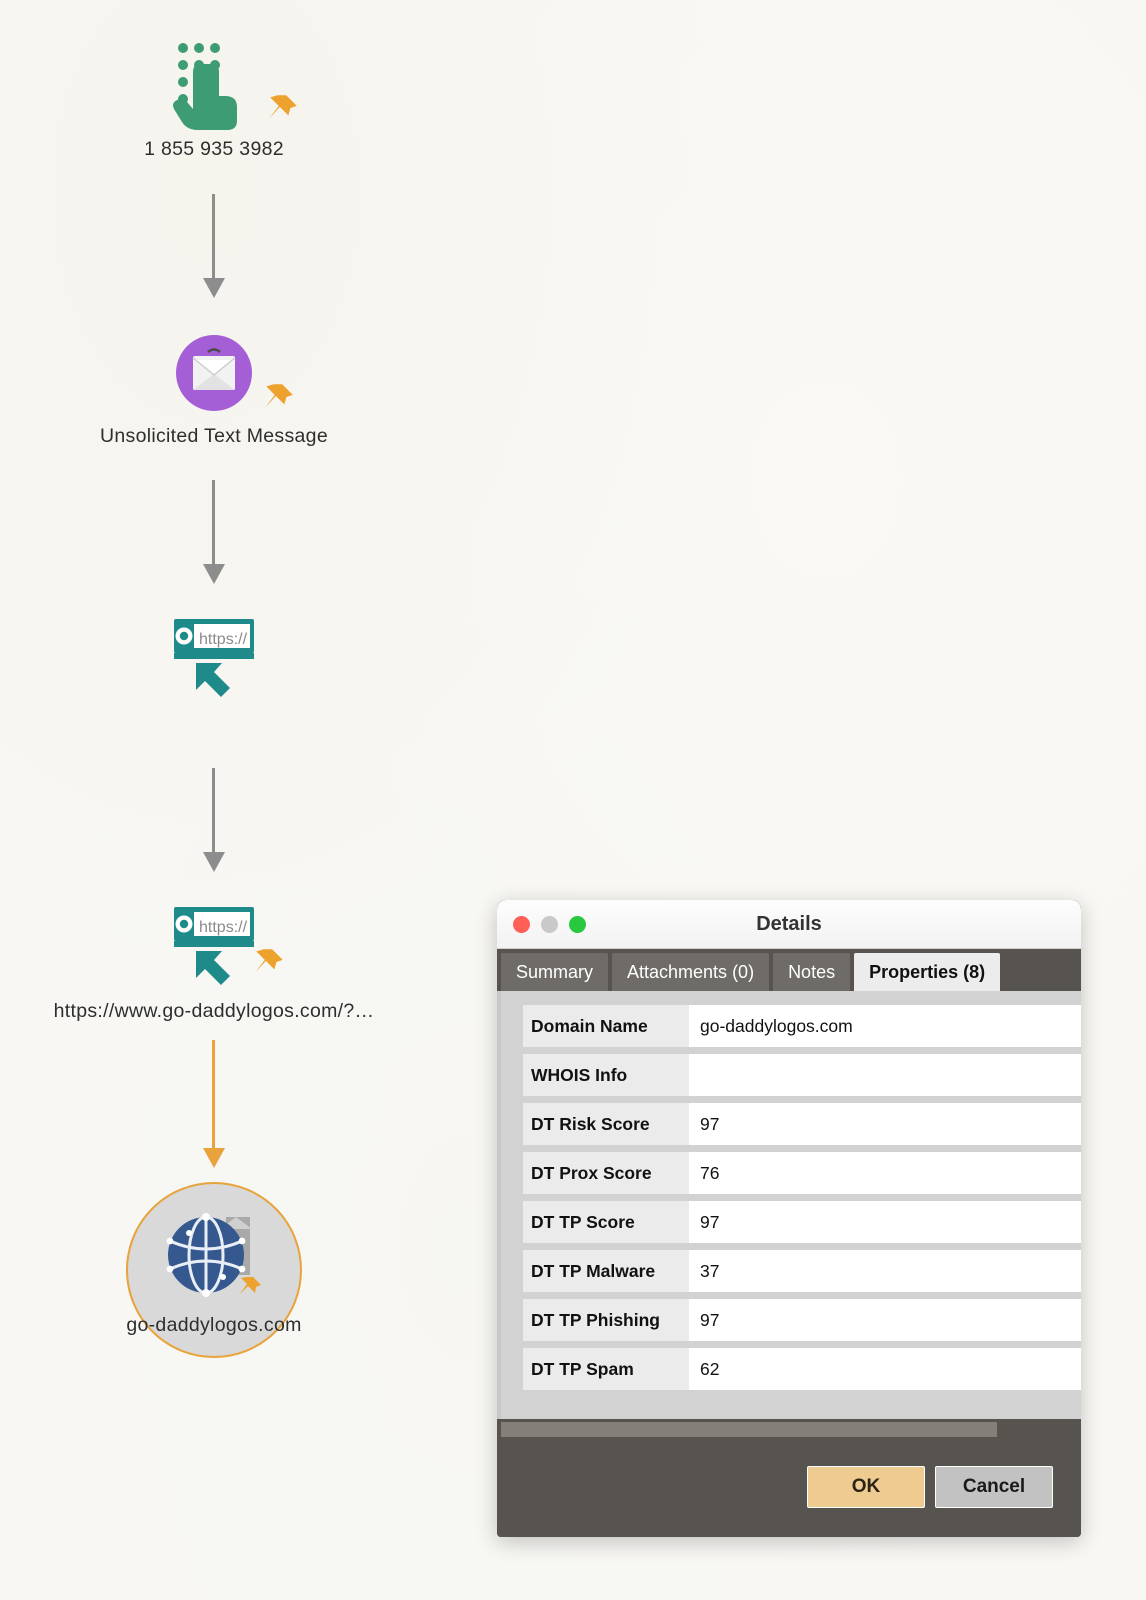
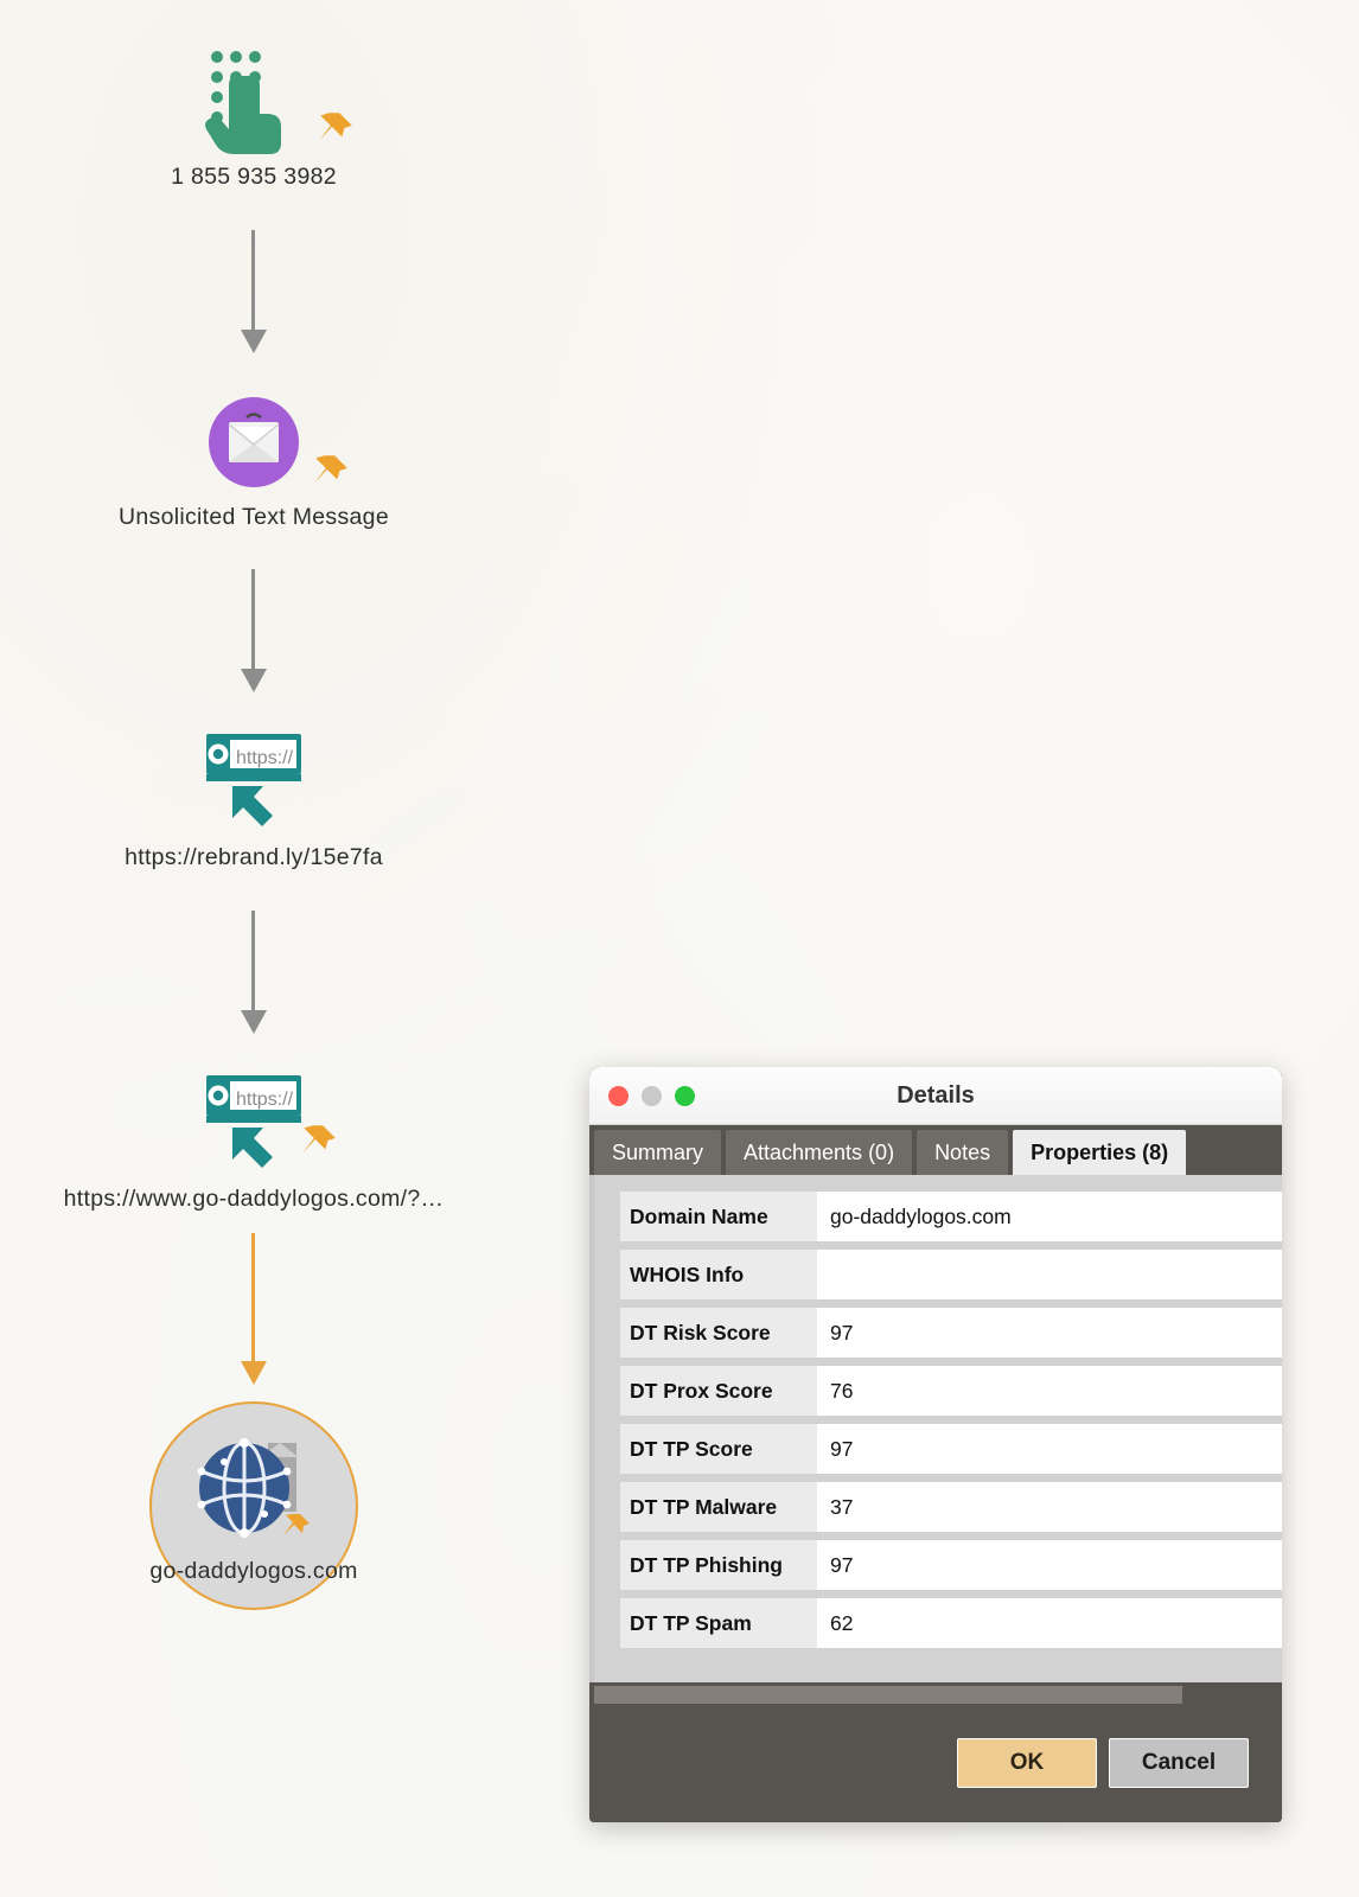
  1 855 935 3982
  Unsolicited Text Message
  https://
+ https://rebrand.ly/15e7fa
  https://
  https://www.go-daddylogos.com/?…
  go-daddylogos.com
  Details
  Summary
  Attachments (0)
  Notes
  Properties (8)
  Domain Name
  go-daddylogos.com
  WHOIS Info
  DT Risk Score
  97
  DT Prox Score
  76
  DT TP Score
  97
  DT TP Malware
  37
  DT TP Phishing
  97
  DT TP Spam
  62
  OK
  Cancel
